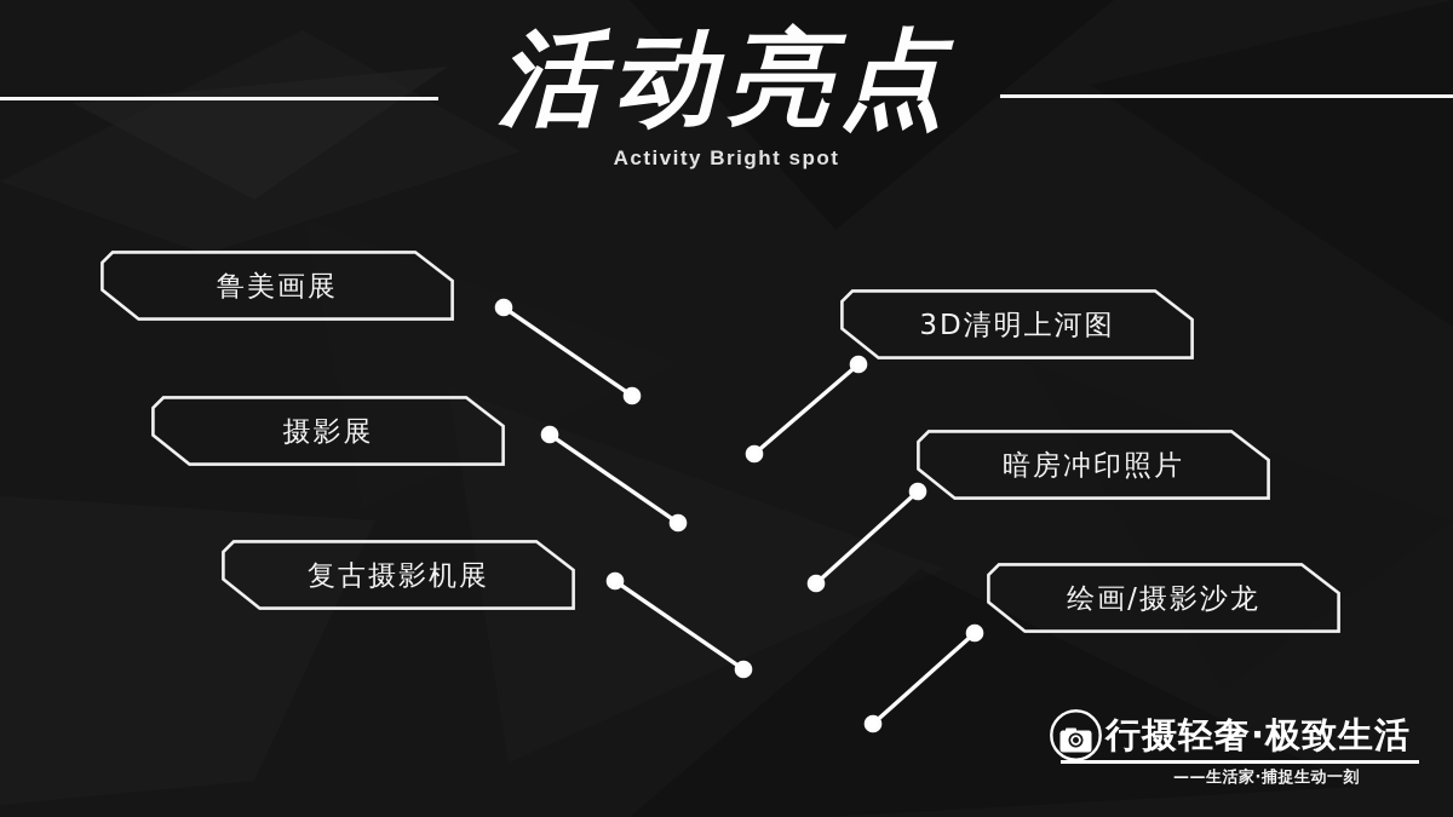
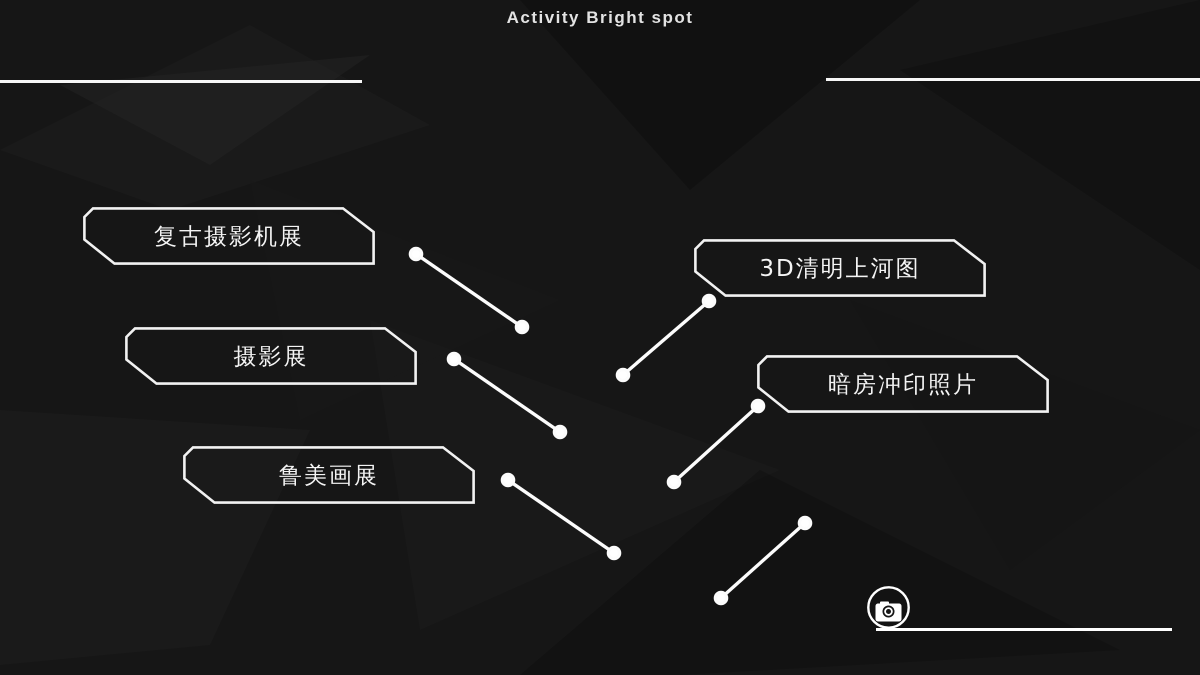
- 活动亮点
  Activity Bright spot
- 鲁美画展
+ 复古摄影机展
  摄影展
- 复古摄影机展
+ 鲁美画展
  3D清明上河图
  暗房冲印照片
- 绘画/摄影沙龙
- 行摄轻奢·极致生活
- ——生活家·捕捉生动一刻
